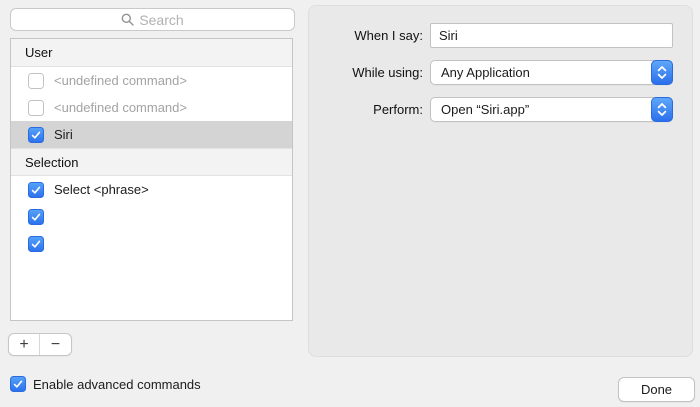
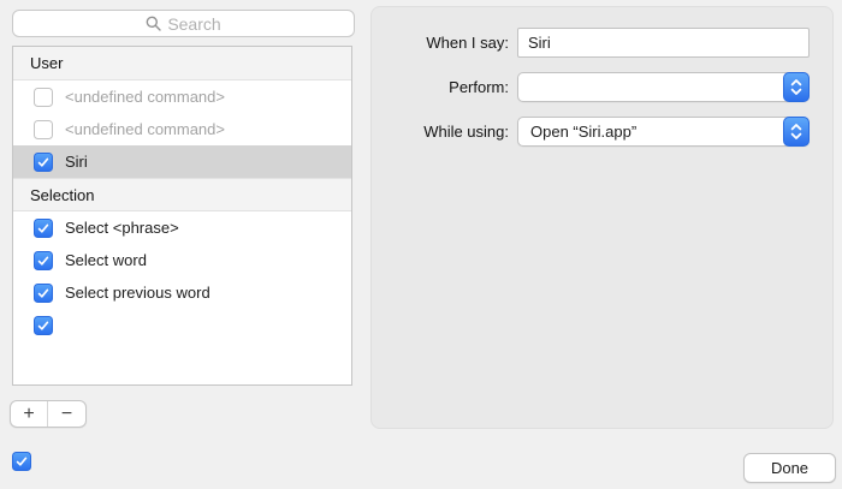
  Search
  User
  <undefined command>
  <undefined command>
  Siri
  Selection
  Select <phrase>
+ Select word
+ Select previous word
  +
  −
- Enable advanced commands
  When I say:
  Siri
- While using:
+ Perform:
- Any Application
- Perform:
+ While using:
  Open “Siri.app”
  Done
